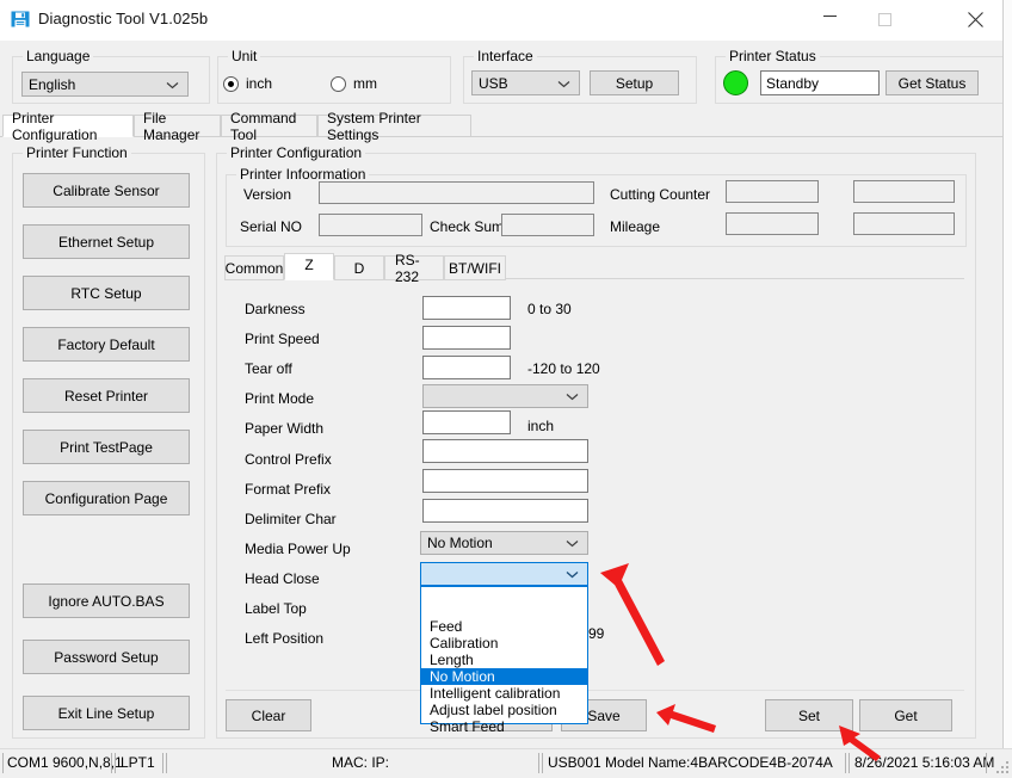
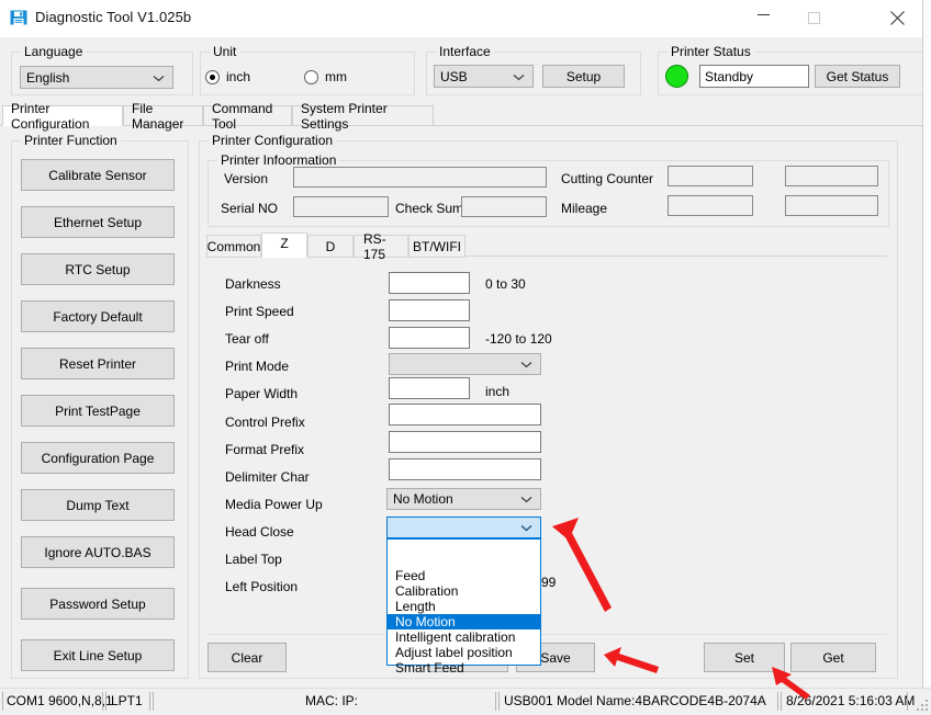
  Diagnostic Tool V1.025b
  Language
  English
  Unit
  inch
  mm
  Interface
  USB
  Setup
  Printer Status
  Standby
  Get Status
  Printer Configuration
  File Manager
  Command Tool
  System Printer Settings
  Printer Function
  Calibrate Sensor
  Ethernet Setup
  RTC Setup
  Factory Default
  Reset Printer
  Print TestPage
  Configuration Page
+ Dump Text
  Ignore AUTO.BAS
  Password Setup
  Exit Line Setup
  Printer Configuration
  Printer Infoormation
  Version
  Serial NO
  Check Sum
  Cutting Counter
  Mileage
  Common
  Z
  D
- RS-232
+ RS-175
  BT/WIFI
  Darkness
  0 to 30
  Print Speed
  Tear off
  -120 to 120
  Print Mode
  Paper Width
  inch
  Control Prefix
  Format Prefix
  Delimiter Char
  Media Power Up
  No Motion
  Head Close
  Label Top
  Left Position
  99
  Clear
  Save
  Set
  Get
  Feed
  Calibration
  Length
  No Motion
  Intelligent calibration
  Adjust label position
  Smart Feed
  COM1 9600,N,8,1
  LPT1
  MAC: IP:
  USB001 Model Name:4BARCODE4B-2074A
  8/26/2021 5:16:03 AM
